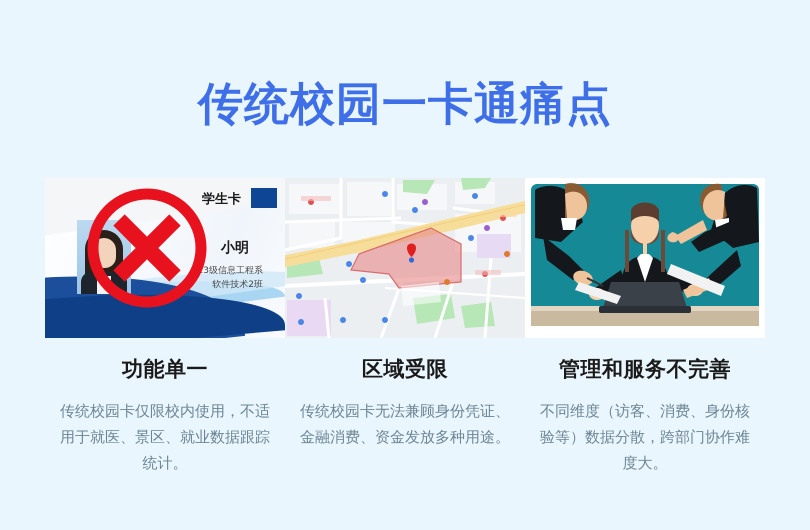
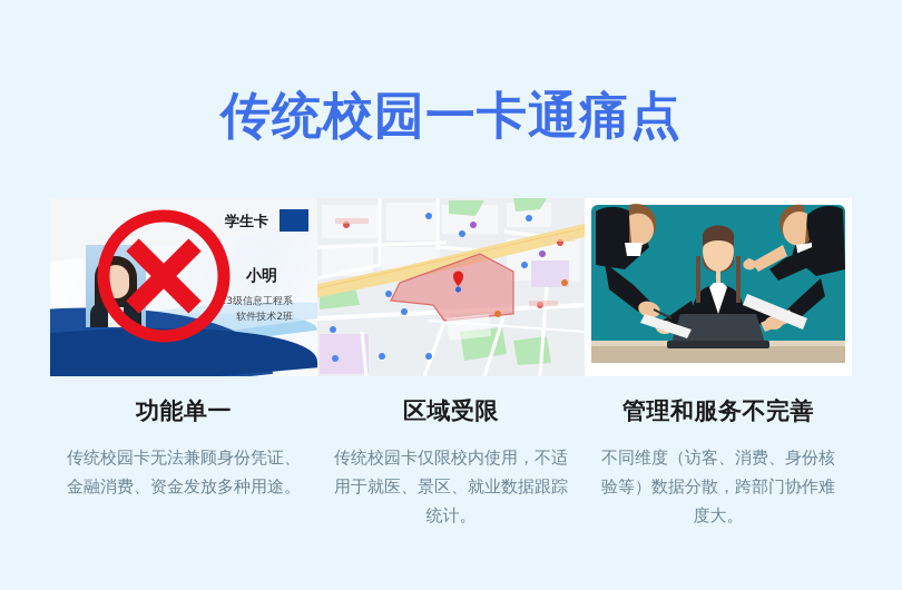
  传统校园一卡通痛点
  学生卡
  小明
  3级信息工程系
  软件技术2班
  功能单一
- 传统校园卡仅限校内使用，不适用于就医、景区、就业数据跟踪统计。
+ 传统校园卡无法兼顾身份凭证、金融消费、资金发放多种用途。
  区域受限
- 传统校园卡无法兼顾身份凭证、金融消费、资金发放多种用途。
+ 传统校园卡仅限校内使用，不适用于就医、景区、就业数据跟踪统计。
  管理和服务不完善
  不同维度（访客、消费、身份核验等）数据分散，跨部门协作难度大。
